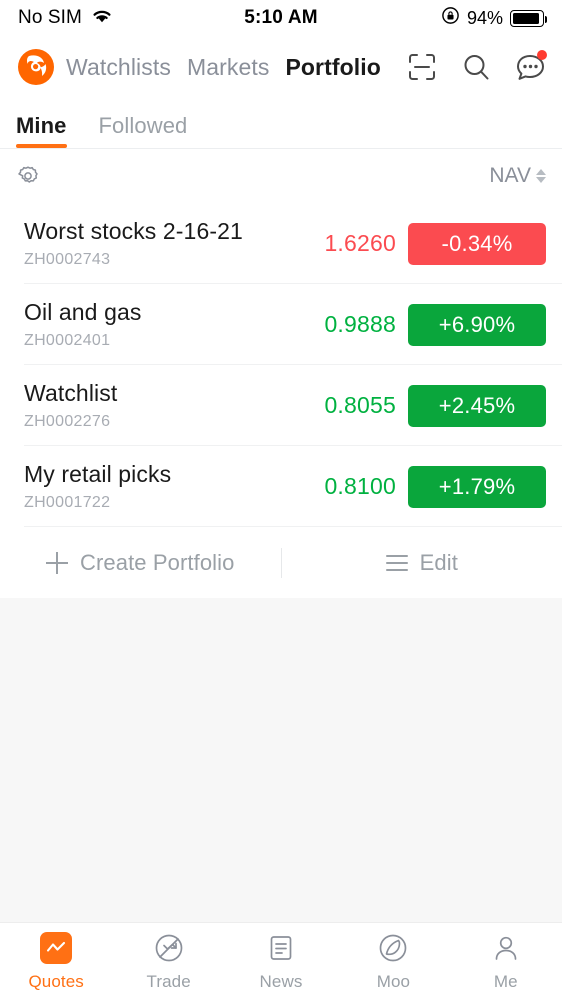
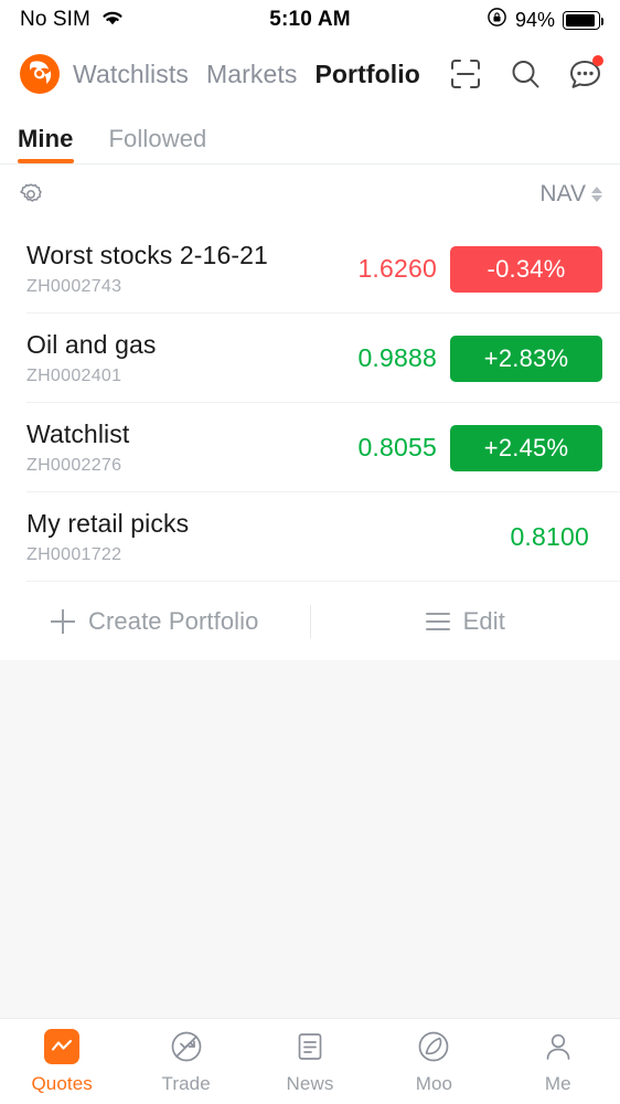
  No SIM
  5:10 AM
  94%
  Watchlists
  Markets
  Portfolio
  Mine
  Followed
  NAV
  Worst stocks 2-16-21
  ZH0002743
  1.6260
  -0.34%
  Oil and gas
  ZH0002401
  0.9888
- +6.90%
+ +2.83%
  Watchlist
  ZH0002276
  0.8055
  +2.45%
  My retail picks
  ZH0001722
  0.8100
- +1.79%
  Create Portfolio
  Edit
  Quotes
  Trade
  News
  Moo
  Me
